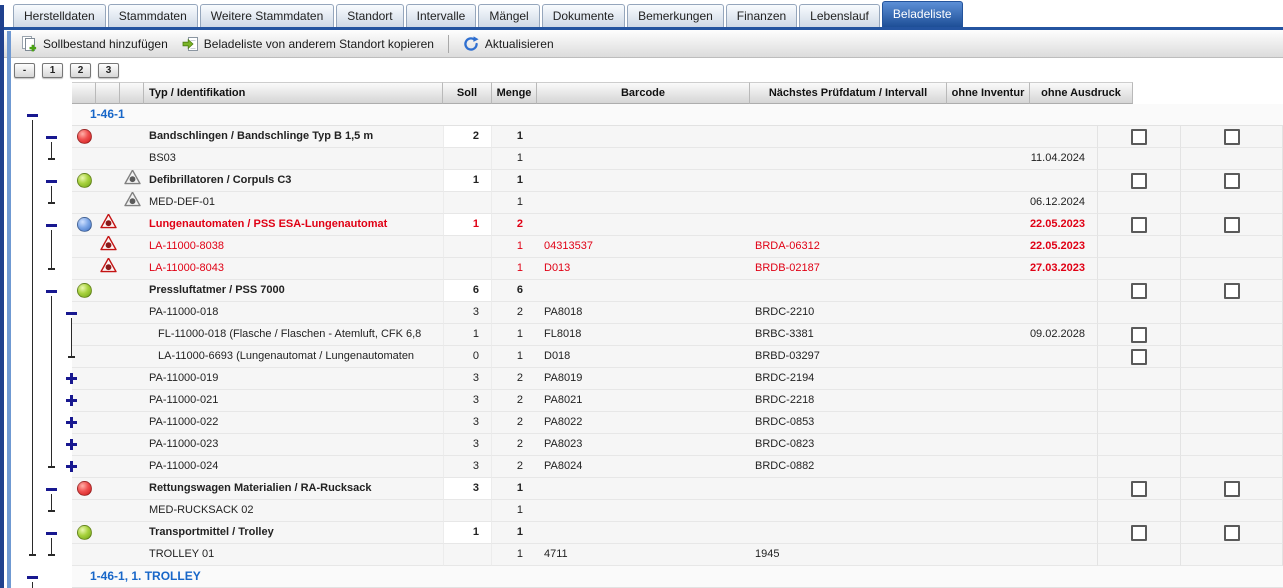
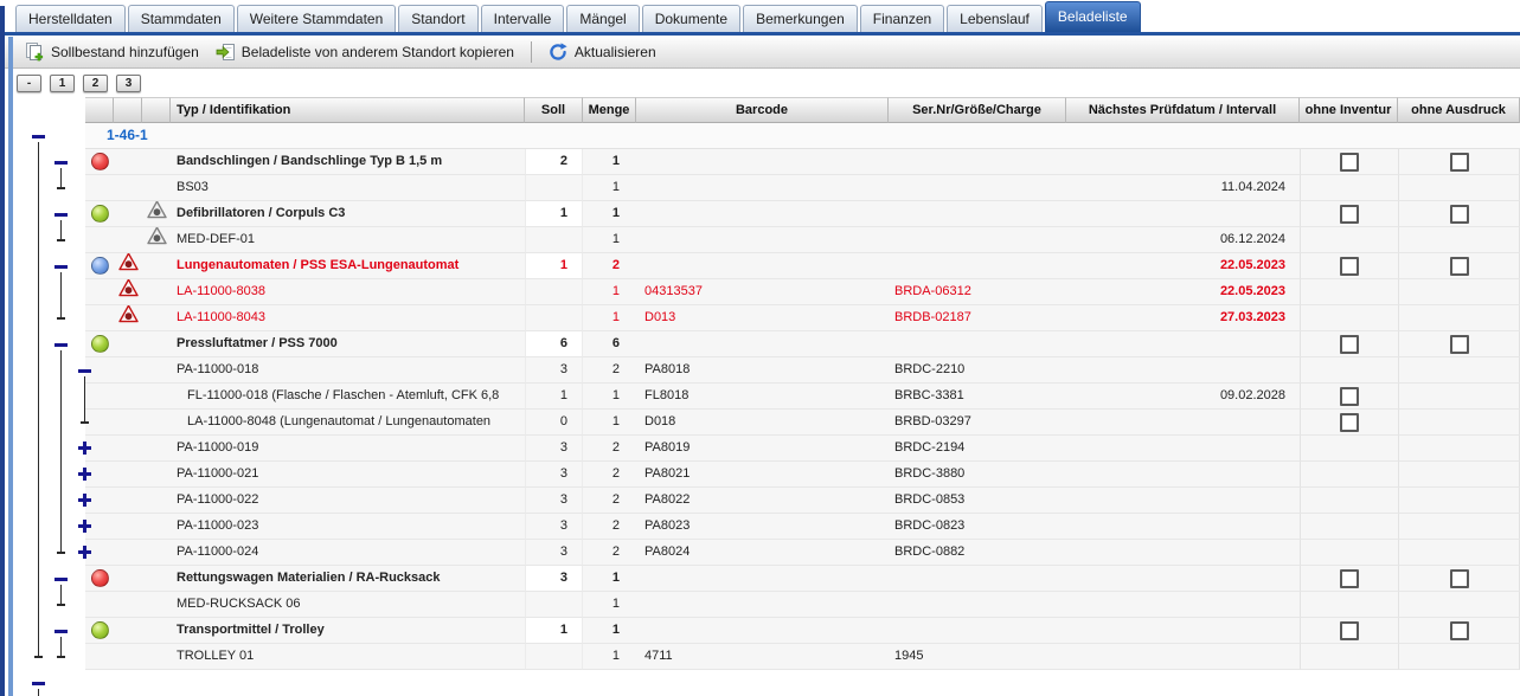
  Herstelldaten
  Stammdaten
  Weitere Stammdaten
  Standort
  Intervalle
  Mängel
  Dokumente
  Bemerkungen
  Finanzen
  Lebenslauf
  Beladeliste
  Sollbestand hinzufügen
  Beladeliste von anderem Standort kopieren
  Aktualisieren
  -
  1
  2
  3
  Typ / Identifikation
  Soll
  Menge
  Barcode
+ Ser.Nr/Größe/Charge
  Nächstes Prüfdatum / Intervall
  ohne Inventur
  ohne Ausdruck
  1-46-1
  Bandschlingen / Bandschlinge Typ B 1,5 m
  2
  1
  BS03
  1
  11.04.2024
  Defibrillatoren / Corpuls C3
  1
  1
  MED-DEF-01
  1
  06.12.2024
  Lungenautomaten / PSS ESA-Lungenautomat
  1
  2
  22.05.2023
  LA-11000-8038
  1
  04313537
  BRDA-06312
  22.05.2023
  LA-11000-8043
  1
  D013
  BRDB-02187
  27.03.2023
  Pressluftatmer / PSS 7000
  6
  6
  PA-11000-018
  3
  2
  PA8018
  BRDC-2210
  FL-11000-018 (Flasche / Flaschen - Atemluft, CFK 6,8
  1
  1
  FL8018
  BRBC-3381
  09.02.2028
- LA-11000-6693 (Lungenautomat / Lungenautomaten
+ LA-11000-8048 (Lungenautomat / Lungenautomaten
  0
  1
  D018
  BRBD-03297
  PA-11000-019
  3
  2
  PA8019
  BRDC-2194
  PA-11000-021
  3
  2
  PA8021
- BRDC-2218
+ BRDC-3880
  PA-11000-022
  3
  2
  PA8022
  BRDC-0853
  PA-11000-023
  3
  2
  PA8023
  BRDC-0823
  PA-11000-024
  3
  2
  PA8024
  BRDC-0882
  Rettungswagen Materialien / RA-Rucksack
  3
  1
- MED-RUCKSACK 02
+ MED-RUCKSACK 06
  1
  Transportmittel / Trolley
  1
  1
  TROLLEY 01
  1
  4711
  1945
- 1-46-1, 1. TROLLEY
